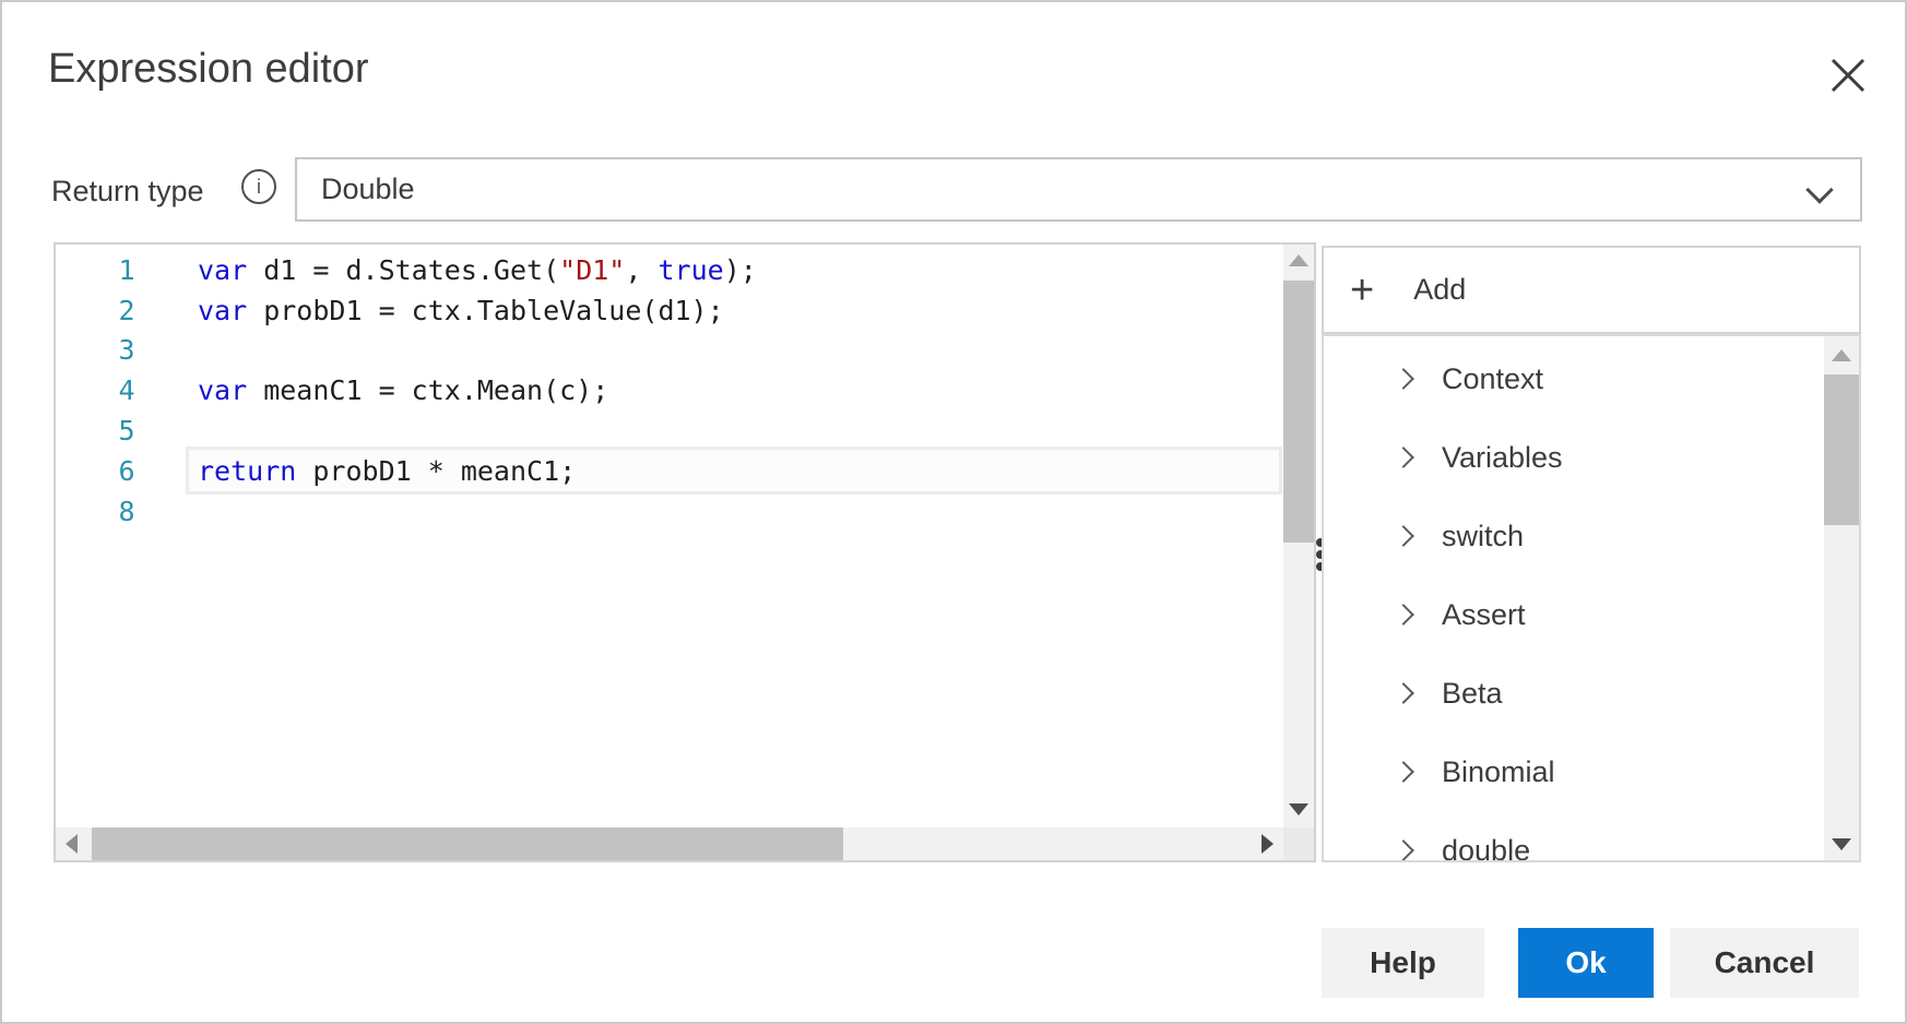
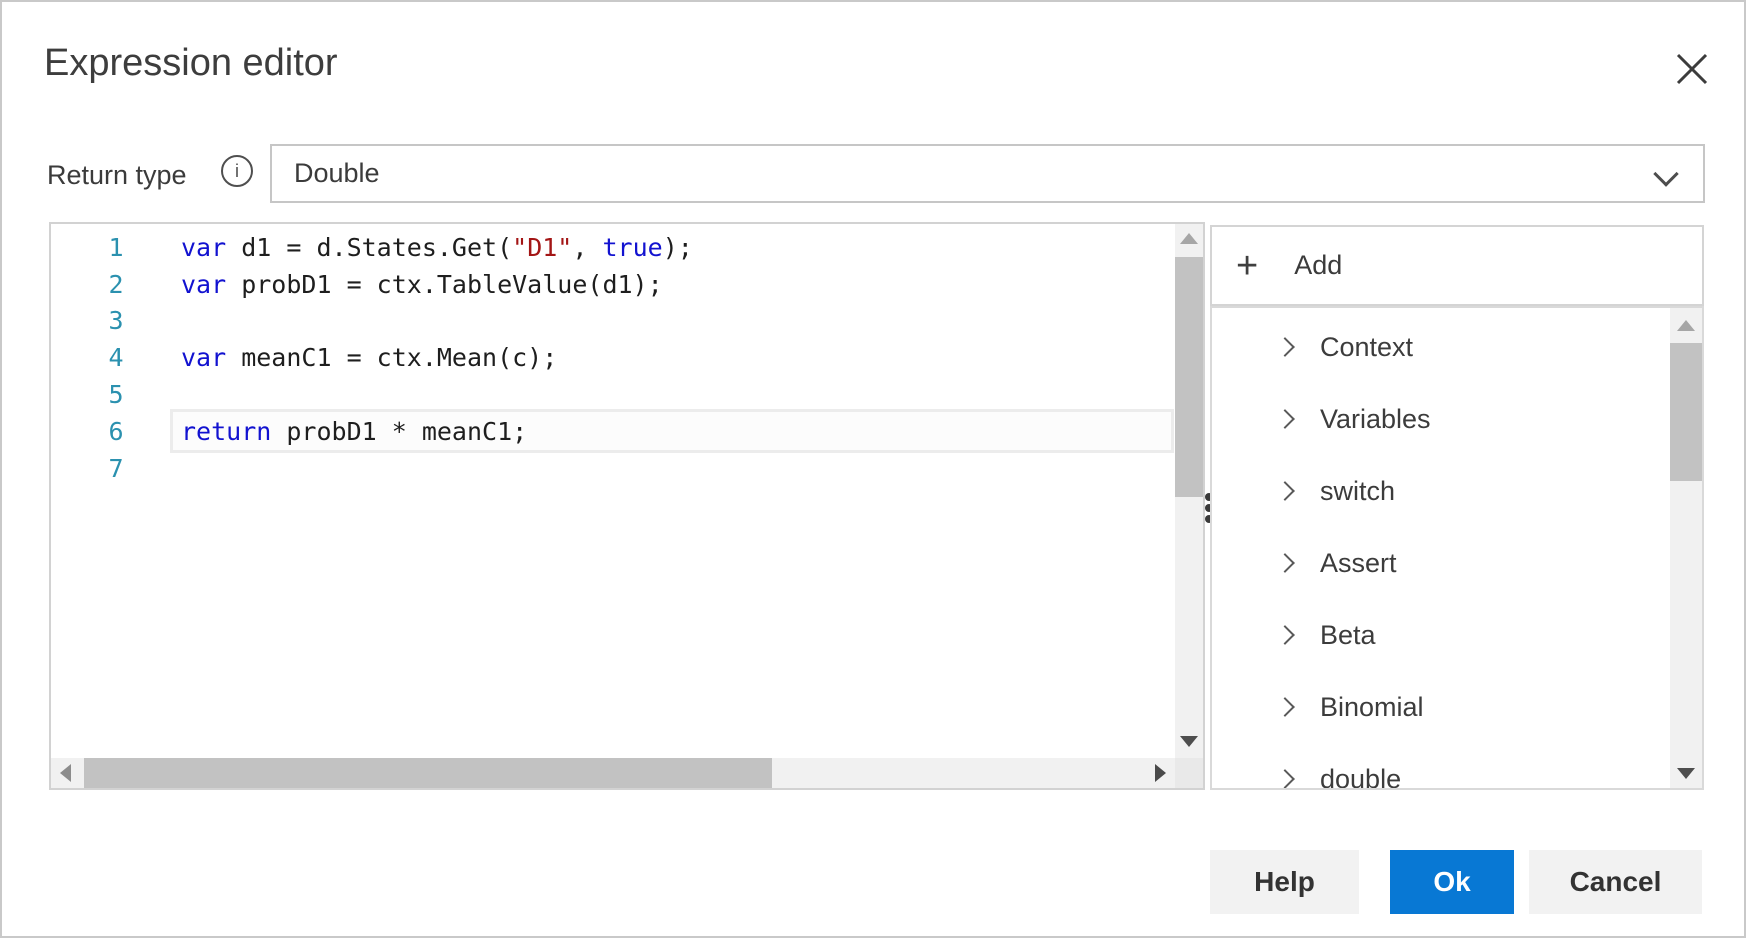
  Expression editor
  Return type
  i
  Double
  1
  var d1 = d.States.Get("D1", true);
  2
  var probD1 = ctx.TableValue(d1);
  3
  4
  var meanC1 = ctx.Mean(c);
  5
  6
  return probD1 * meanC1;
- 8
+ 7
  +
  Add
  Context
  Variables
  switch
  Assert
  Beta
  Binomial
  double
  Help
  Ok
  Cancel
